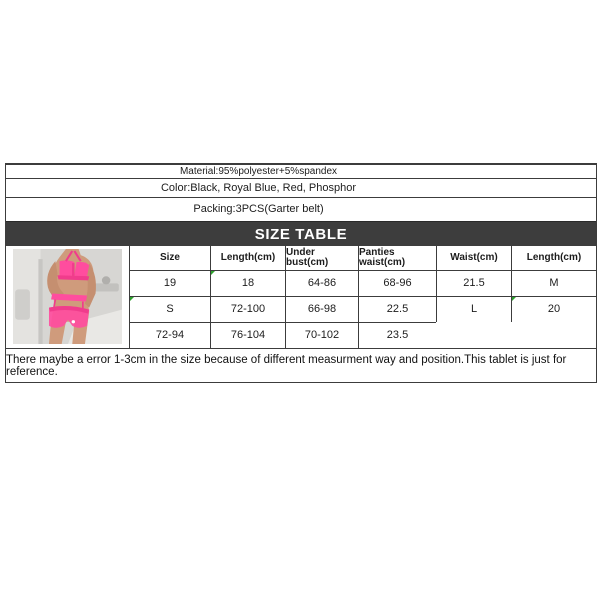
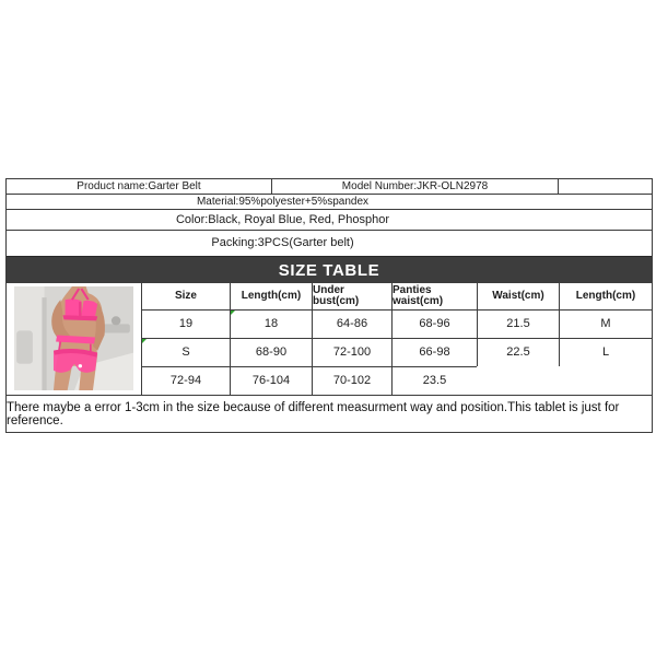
+ Product name:Garter Belt
+ Model Number:JKR-OLN2978
  Material:95%polyester+5%spandex
  Color:Black, Royal Blue, Red, Phosphor
  Packing:3PCS(Garter belt)
  SIZE TABLE
  Size
  Length(cm)
  Under bust(cm)
  Panties waist(cm)
  Waist(cm)
  Length(cm)
  19
  18
  64-86
  68-96
  21.5
  M
  S
+ 68-90
  72-100
  66-98
  22.5
  L
- 20
  72-94
  76-104
  70-102
  23.5
  There maybe a error 1-3cm in the size because of different measurment way and position.This tablet is just for reference.
